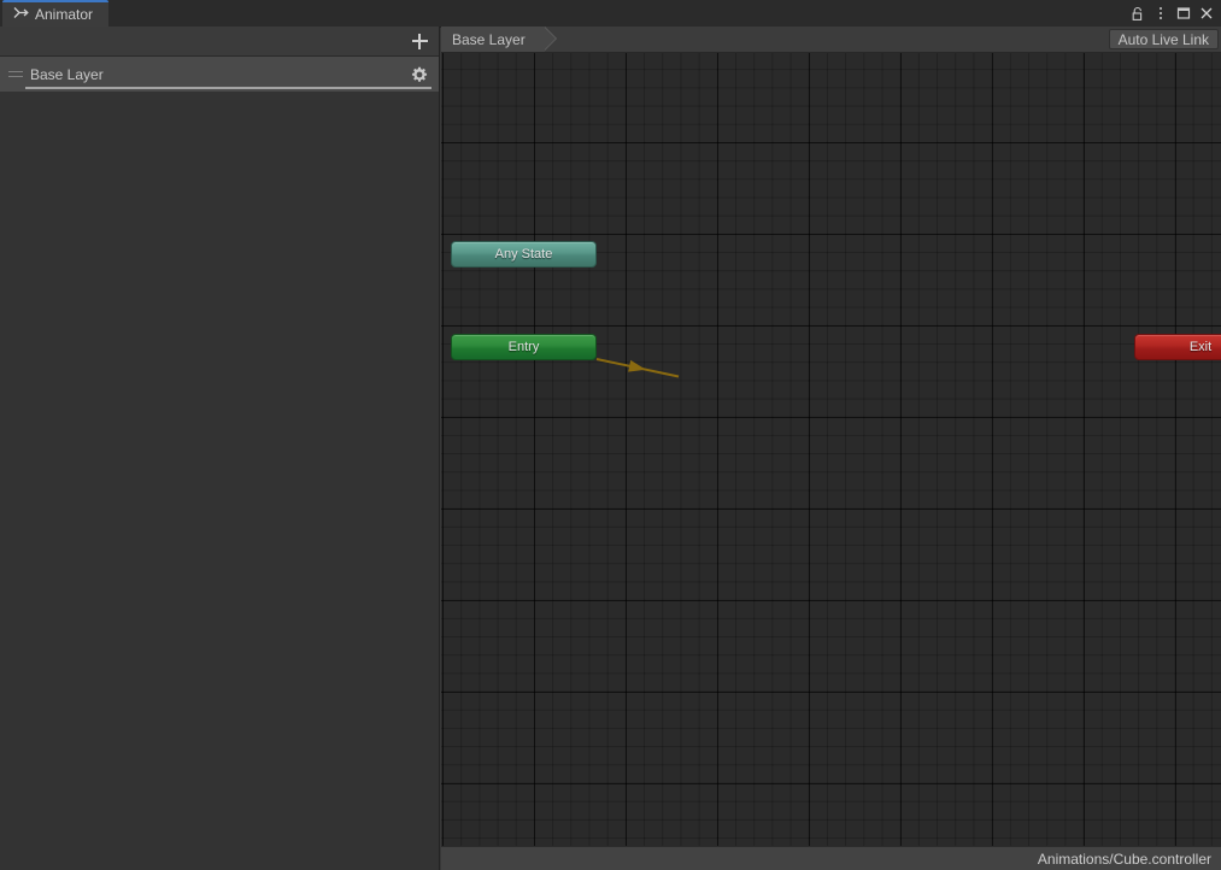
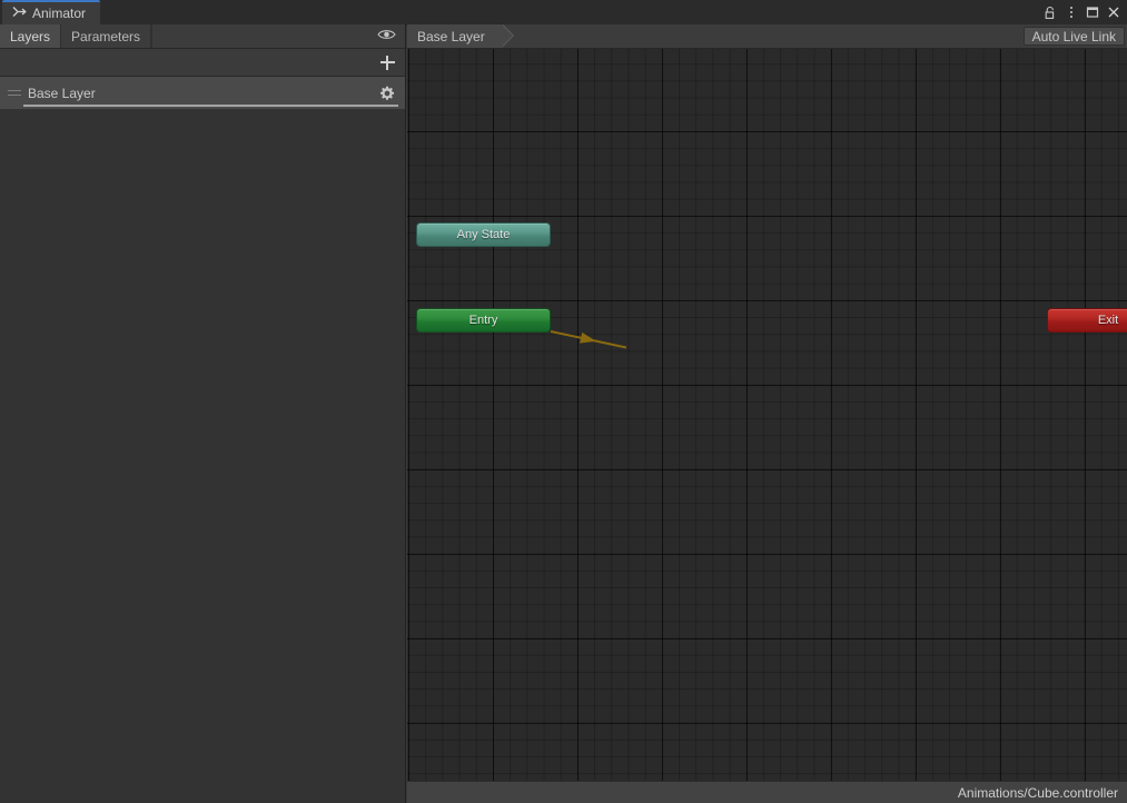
  Animator
+ Layers
+ Parameters
  Base Layer
  Base Layer
  Auto Live Link
  Any State
  Entry
  Exit
  Animations/Cube.controller
